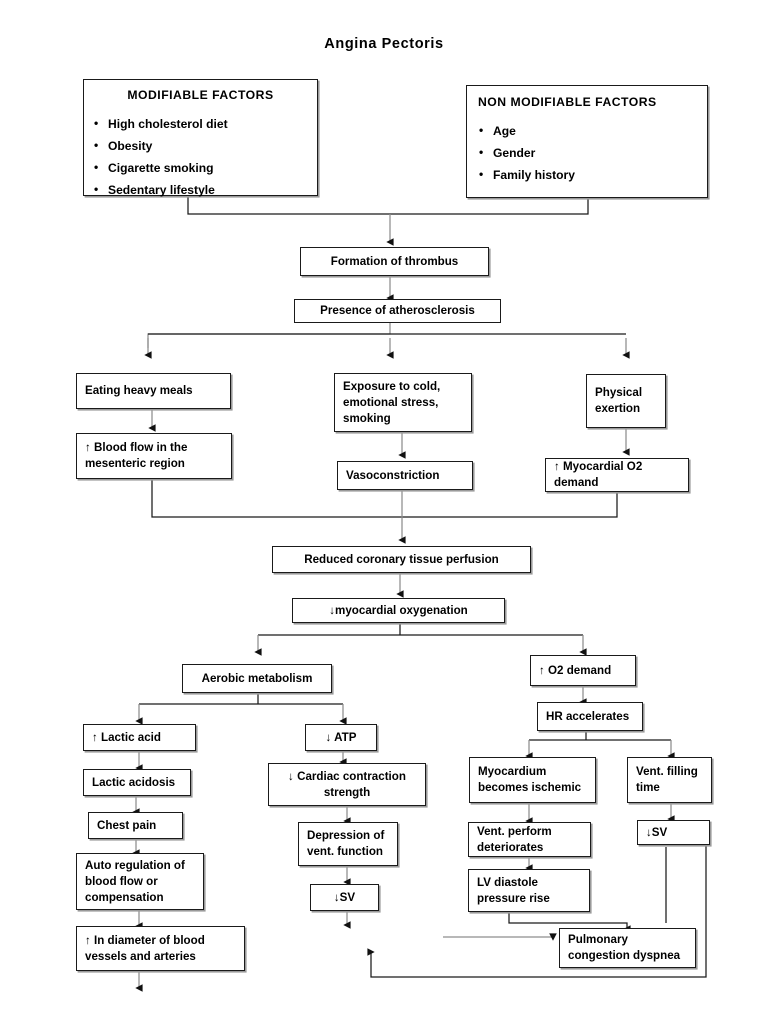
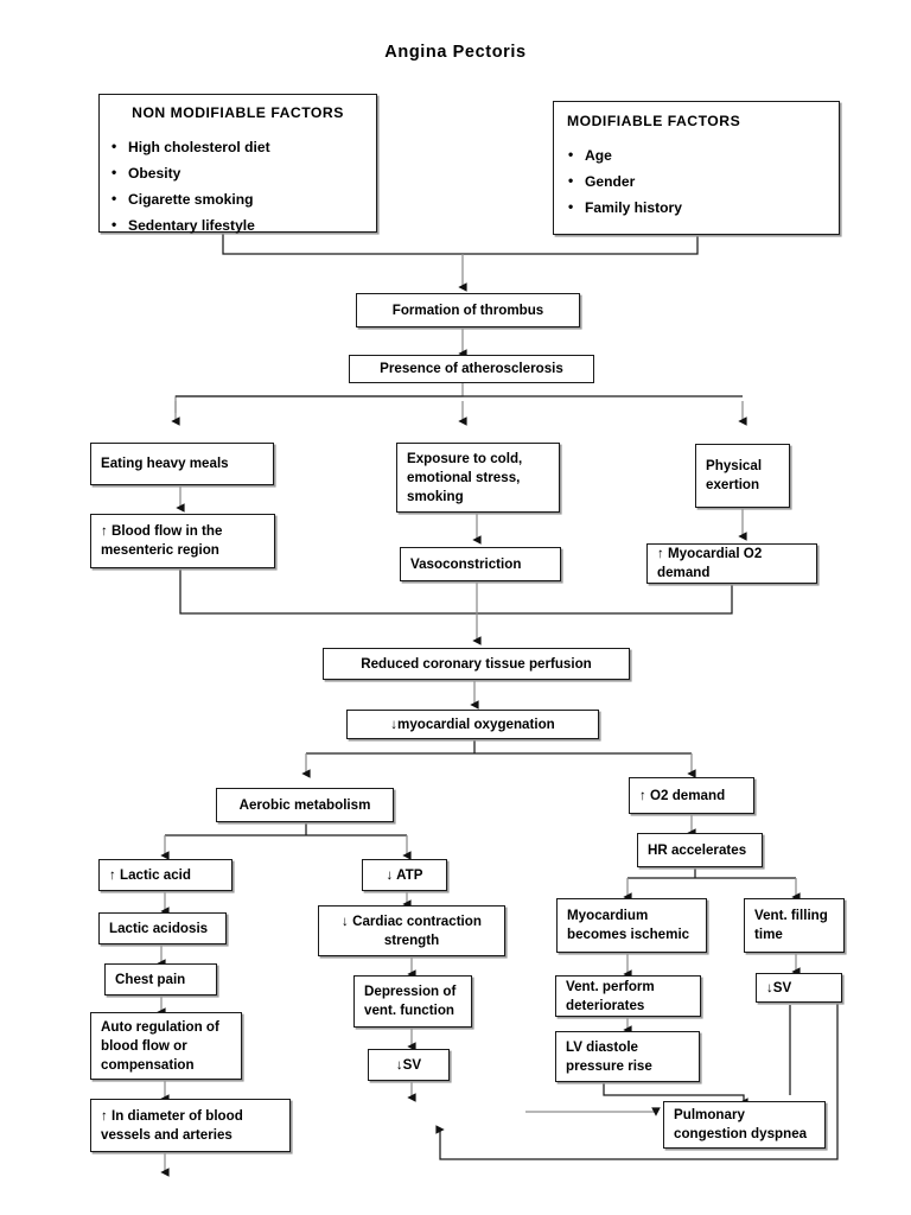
  Angina Pectoris
- MODIFIABLE FACTORS
+ NON MODIFIABLE FACTORS
  High cholesterol diet
  Obesity
  Cigarette smoking
  Sedentary lifestyle
- NON MODIFIABLE FACTORS
+ MODIFIABLE FACTORS
  Age
  Gender
  Family history
  Formation of thrombus
  Presence of atherosclerosis
  Eating heavy meals
  ↑ Blood flow in the
  mesenteric region
  Exposure to cold,
  emotional stress,
  smoking
  Vasoconstriction
  Physical
  exertion
  ↑ Myocardial O2
  demand
  Reduced coronary tissue perfusion
  ↓myocardial oxygenation
  Aerobic metabolism
  ↑ O2 demand
  ↑ Lactic acid
  ↓ ATP
  HR accelerates
  Lactic acidosis
  ↓ Cardiac contraction
  strength
  Myocardium
  becomes ischemic
  Vent. filling
  time
  Chest pain
  Depression of
  vent. function
  Vent. perform
  deteriorates
  ↓SV
  Auto regulation of
  blood flow or
  compensation
  ↓SV
  LV diastole
  pressure rise
  ↑ In diameter of blood
  vessels and arteries
  Pulmonary
  congestion dyspnea
